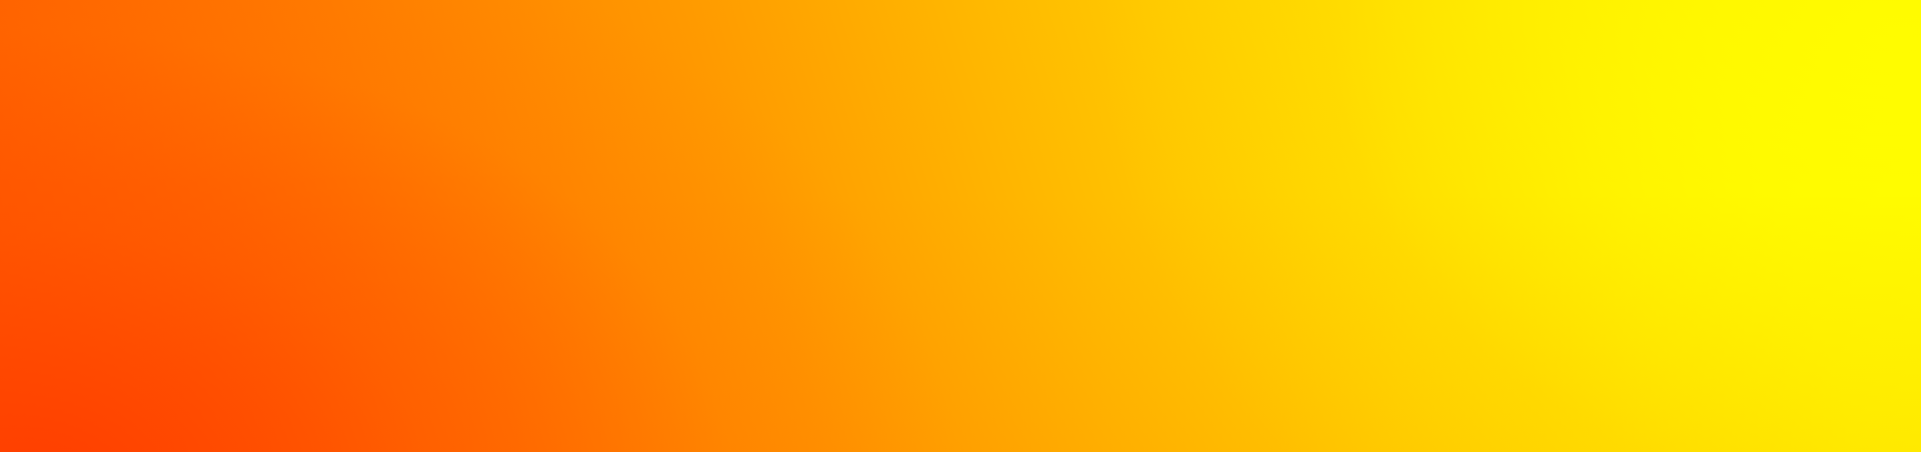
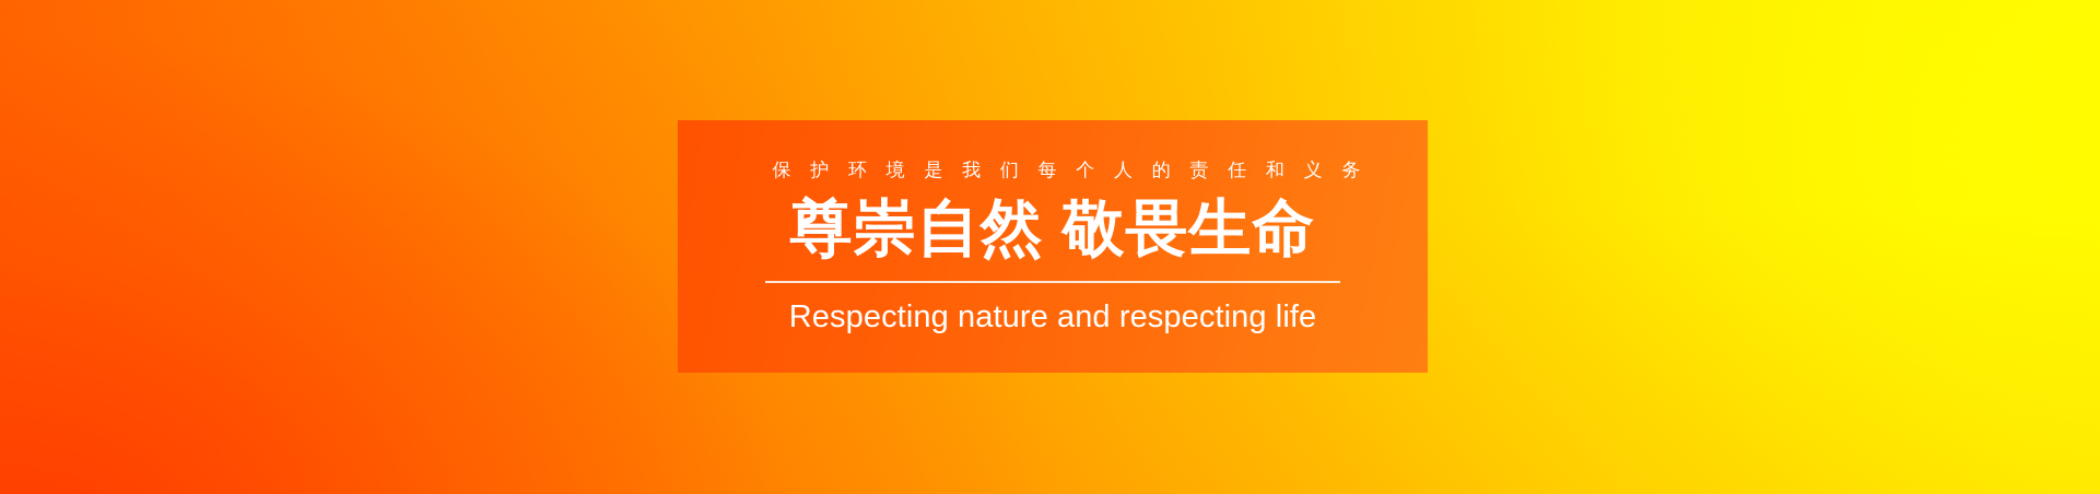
+ 保 护 环 境 是 我 们 每 个 人 的 责 任 和 义 务
+ 尊崇自然 敬畏生命
+ Respecting nature and respecting life
